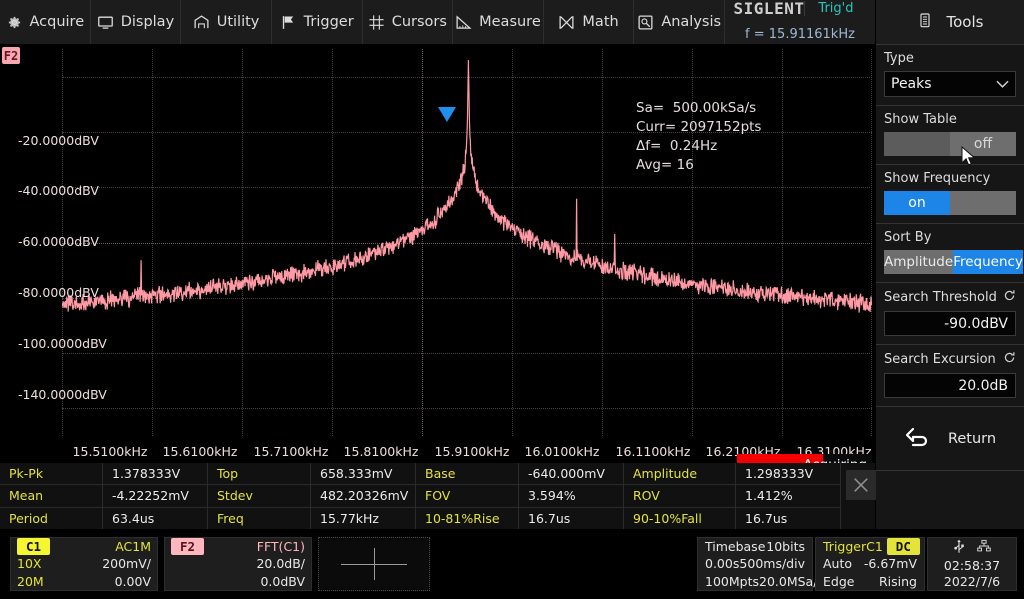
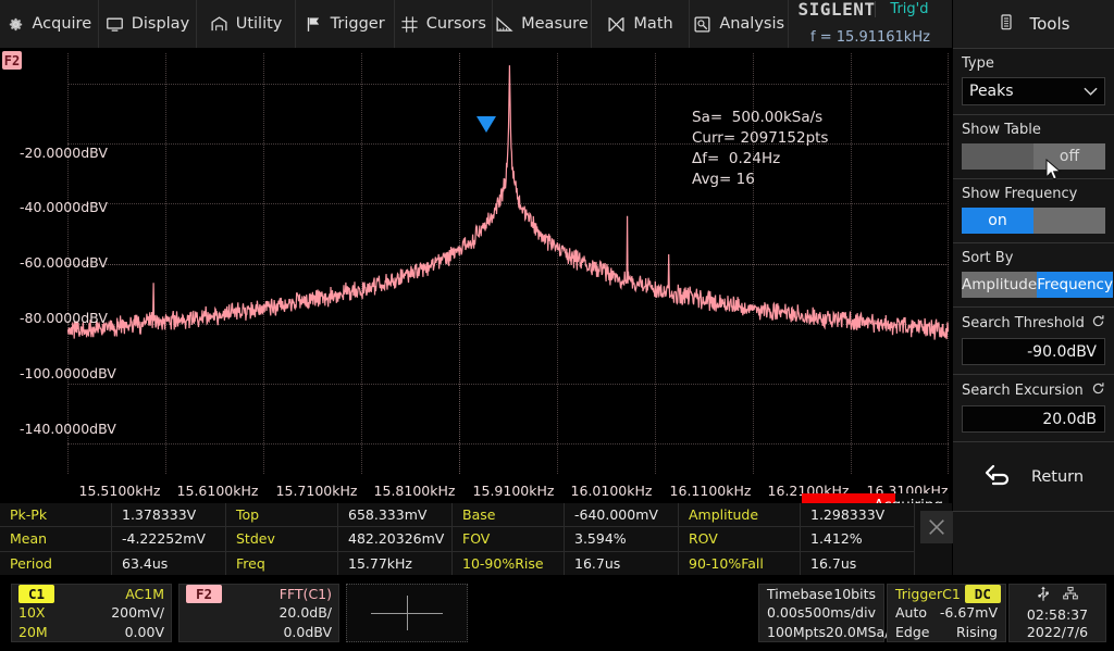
  Acquire
  Display
  Utility
  Trigger
  Cursors
  Measure
  Math
  Analysis
  SIGLENT
  Trig'd
  f = 15.91161kHz
  F2
  -20.0000dBV
  -40.0000dBV
  -60.0000dBV
  -80.0000dBV
  -100.0000dBV
  -140.0000dBV
  15.5100kHz
  15.6100kHz
  15.7100kHz
  15.8100kHz
  15.9100kHz
  16.0100kHz
  16.1100kHz
  16.2100kHz
  16.3100kHz
  Sa= 500.00kSa/s
  Curr= 2097152pts
  Δf= 0.24Hz
  Avg= 16
  Tools
  Type
  Peaks
  Show Table
  off
  Show Frequency
  on
  Sort By
  Amplitude
  Frequency
  Search Threshold
  -90.0dBV
  Search Excursion
  20.0dB
  Return
  Pk-Pk
  1.378333V
  Top
  658.333mV
  Base
  -640.000mV
  Amplitude
  1.298333V
  Mean
  -4.22252mV
  Stdev
  482.20326mV
  FOV
  3.594%
  ROV
  1.412%
  Period
  63.4us
  Freq
  15.77kHz
- 10-81%Rise
+ 10-90%Rise
  16.7us
  90-10%Fall
  16.7us
  C1
  AC1M
  10X
  200mV/
  20M
  0.00V
  F2
  FFT(C1)
  20.0dB/
  0.0dBV
  Timebase
  10bits
  0.00s
  500ms/div
  100Mpts
  20.0MSa
  Trigger
  C1
  DC
  Auto
  -6.67mV
  Edge
  Rising
  02:58:37
  2022/7/6
